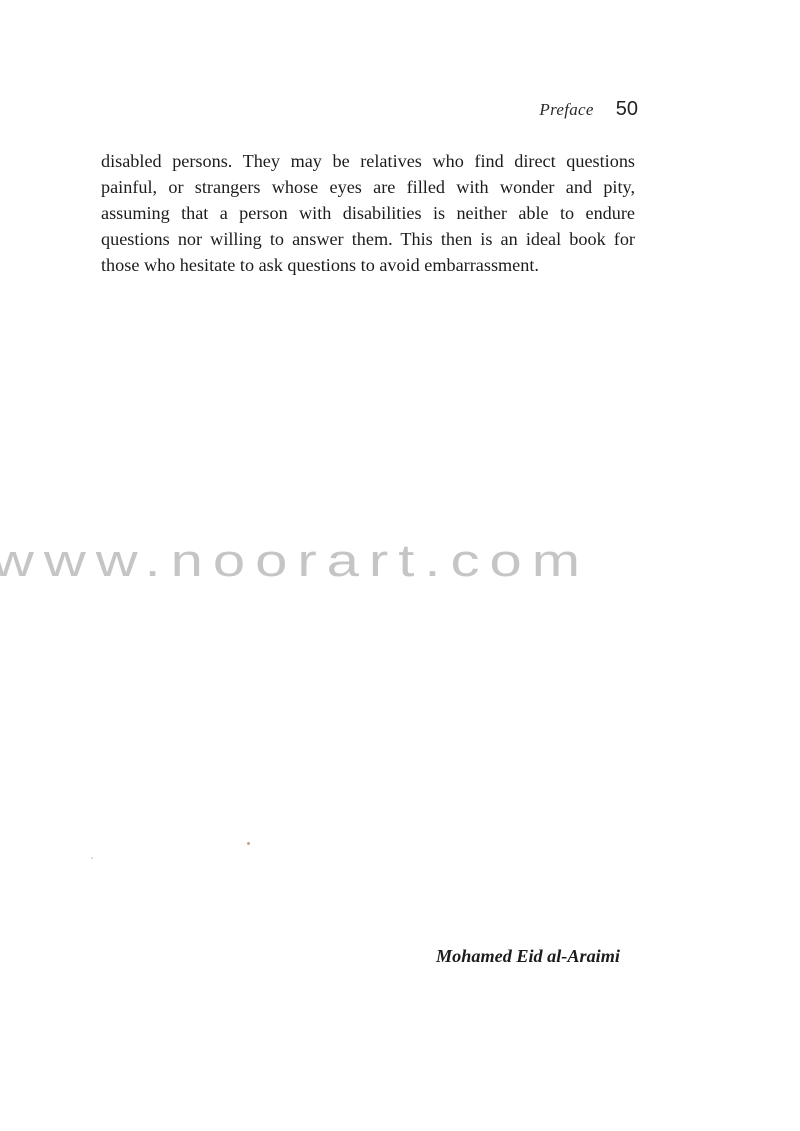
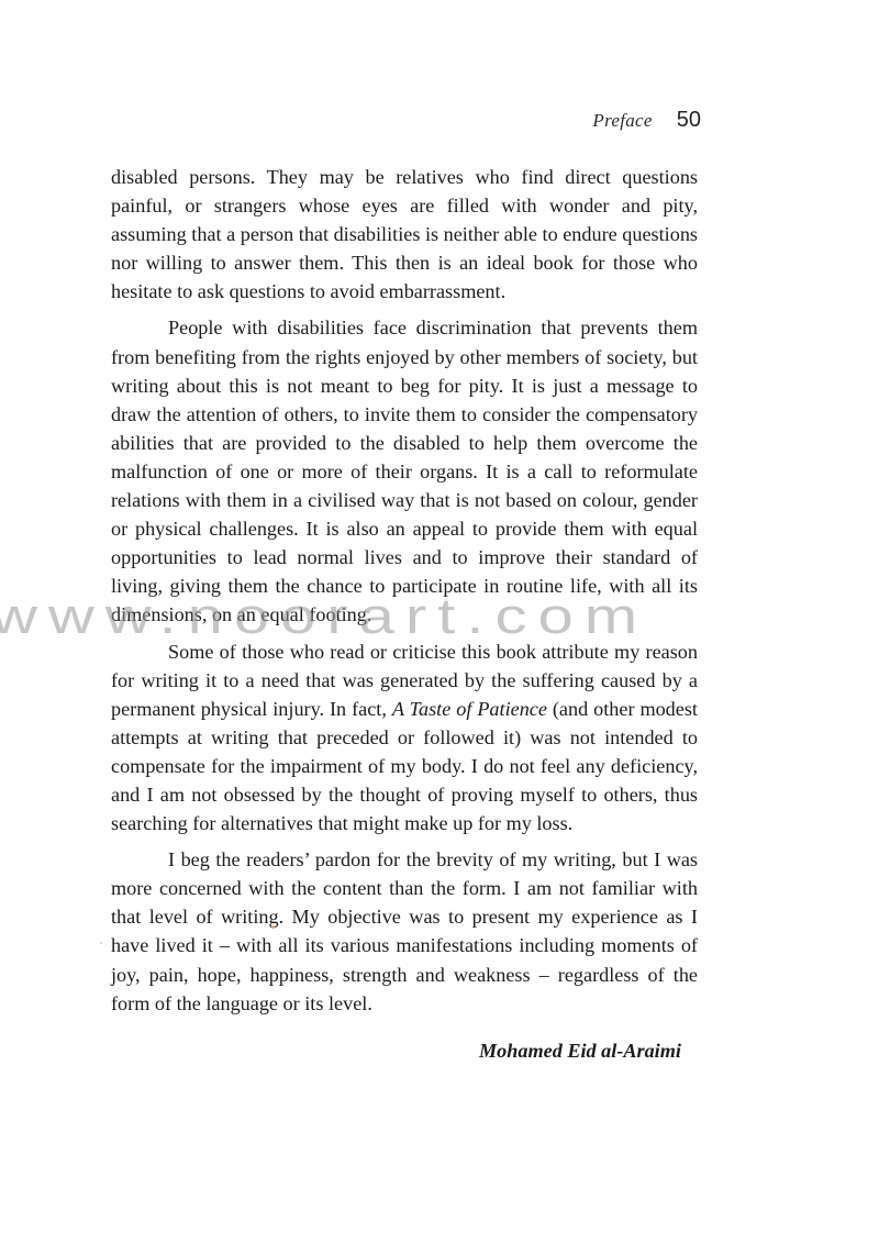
  Preface
  50
- disabled persons. They may be relatives who find direct questions painful, or strangers whose eyes are filled with wonder and pity, assuming that a person with disabilities is neither able to endure questions nor willing to answer them. This then is an ideal book for those who hesitate to ask questions to avoid embarrassment.
+ disabled persons. They may be relatives who find direct questions painful, or strangers whose eyes are filled with wonder and pity, assuming that a person that disabilities is neither able to endure questions nor willing to answer them. This then is an ideal book for those who hesitate to ask questions to avoid embarrassment.
+ People with disabilities face discrimination that prevents them from benefiting from the rights enjoyed by other members of society, but writing about this is not meant to beg for pity. It is just a message to draw the attention of others, to invite them to consider the compensatory abilities that are provided to the disabled to help them overcome the malfunction of one or more of their organs. It is a call to reformulate relations with them in a civilised way that is not based on colour, gender or physical challenges. It is also an appeal to provide them with equal opportunities to lead normal lives and to improve their standard of living, giving them the chance to participate in routine life, with all its dimensions, on an equal footing.
+ Some of those who read or criticise this book attribute my reason for writing it to a need that was generated by the suffering caused by a permanent physical injury. In fact, A Taste of Patience (and other modest attempts at writing that preceded or followed it) was not intended to compensate for the impairment of my body. I do not feel any deficiency, and I am not obsessed by the thought of proving myself to others, thus searching for alternatives that might make up for my loss.
+ I beg the readers’ pardon for the brevity of my writing, but I was more concerned with the content than the form. I am not familiar with that level of writing. My objective was to present my experience as I have lived it – with all its various manifestations including moments of joy, pain, hope, happiness, strength and weakness – regardless of the form of the language or its level.
  Mohamed Eid al-Araimi
  www.noorart.com
